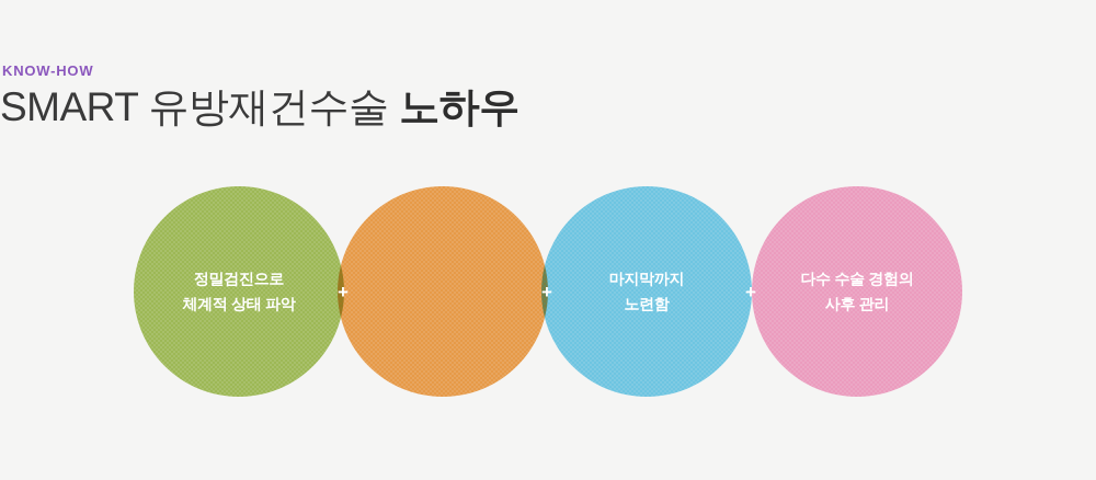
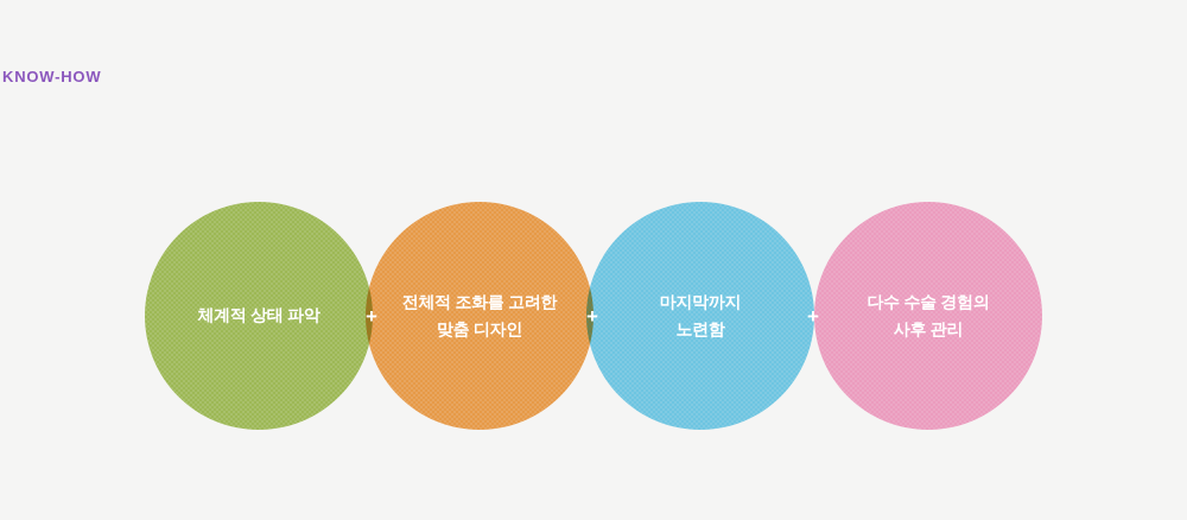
  KNOW-HOW
- SMART 유방재건수술 노하우
- 정밀검진으로
  체계적 상태 파악
+ 전체적 조화를 고려한
+ 맞춤 디자인
  마지막까지
  노련함
  다수 수술 경험의
  사후 관리
  +
  +
  +
